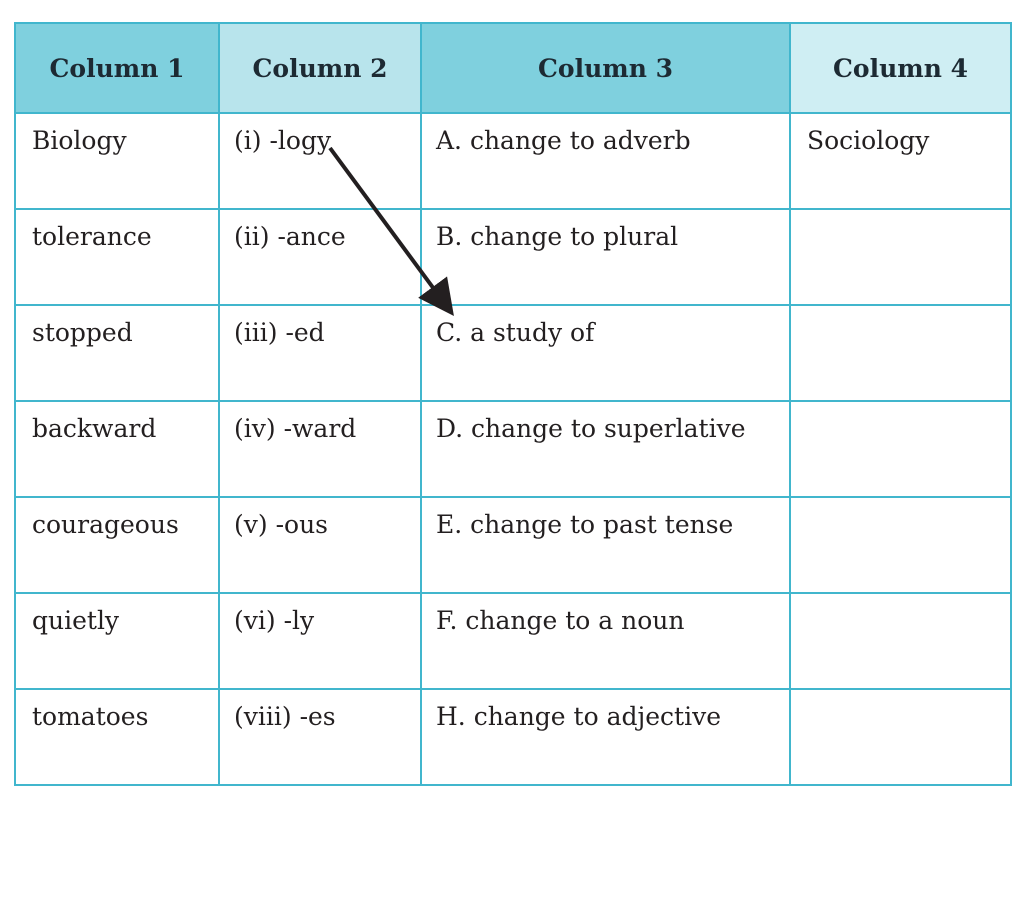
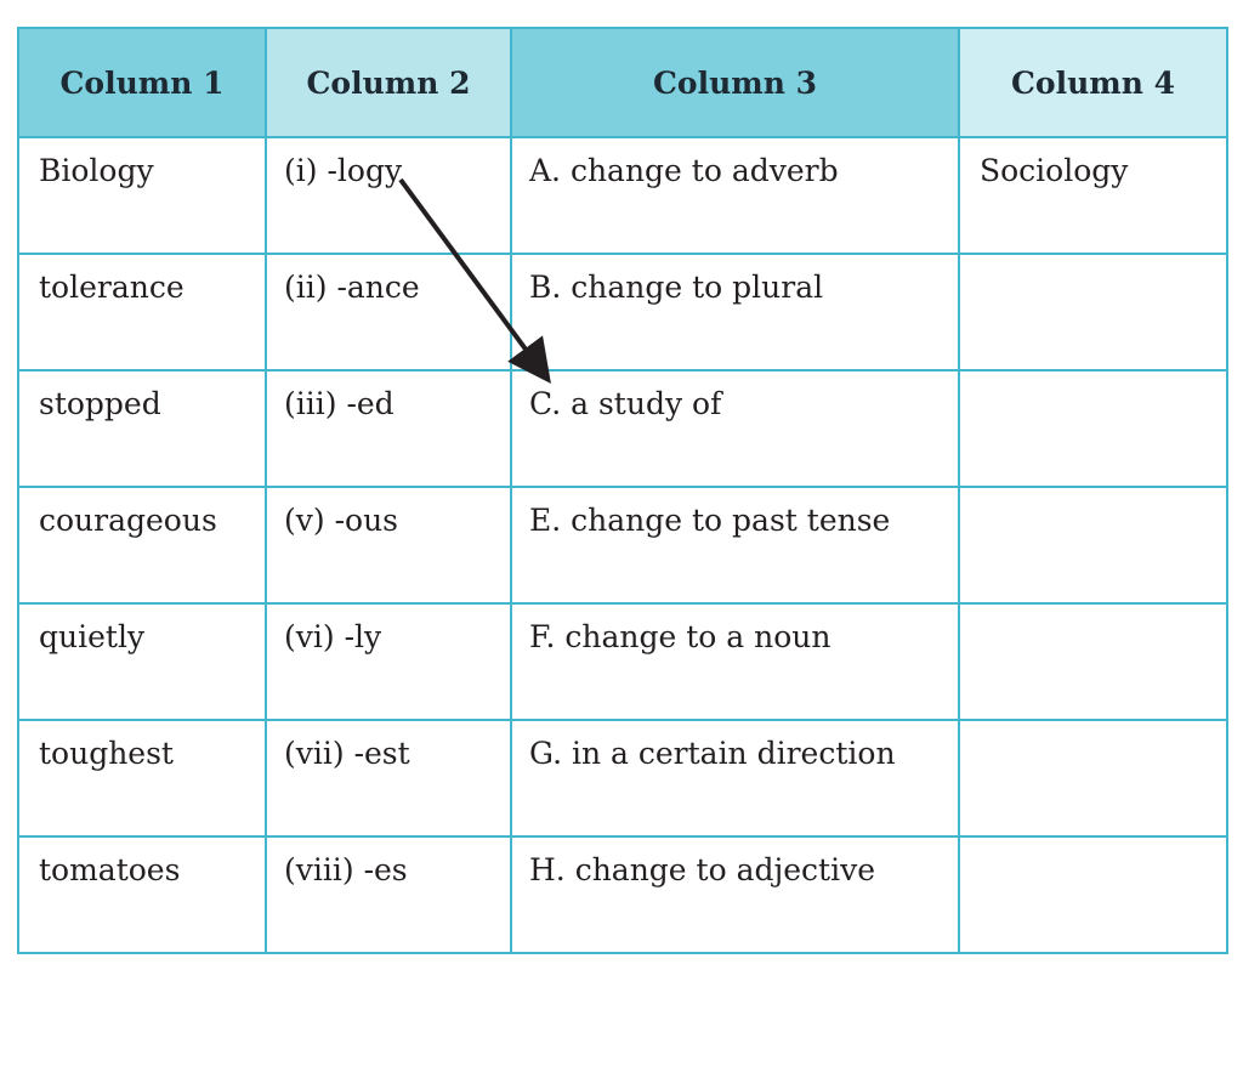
  Column 1	Column 2	Column 3	Column 4
  Biology	(i) -logy	A. change to adverb	Sociology
  tolerance	(ii) -ance	B. change to plural
  stopped	(iii) -ed	C. a study of
- backward	(iv) -ward	D. change to superlative
  courageous	(v) -ous	E. change to past tense
  quietly	(vi) -ly	F. change to a noun
+ toughest	(vii) -est	G. in a certain direction
  tomatoes	(viii) -es	H. change to adjective
